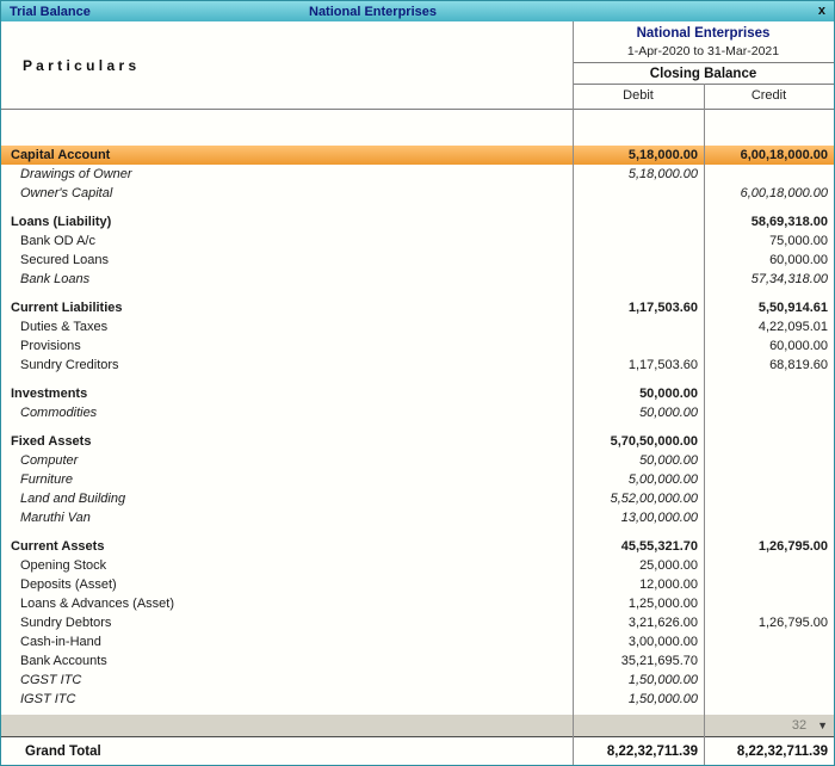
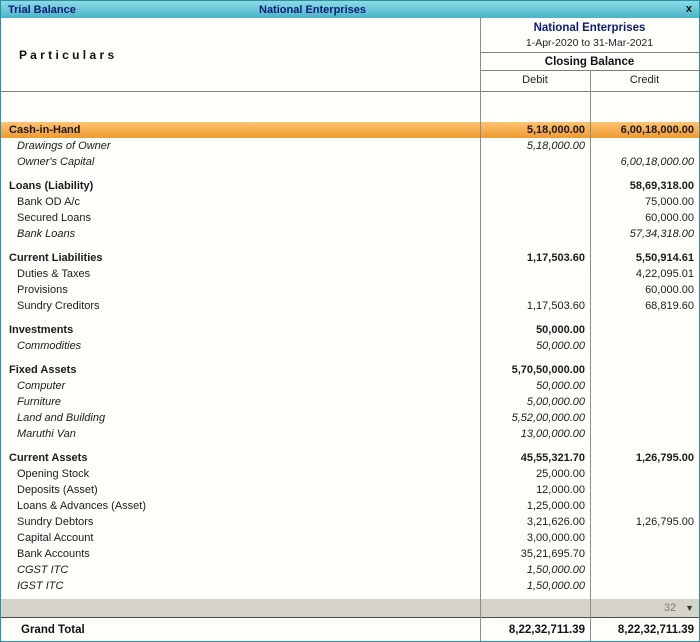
  Trial Balance
  National Enterprises
  x
  P a r t i c u l a r s
  National Enterprises
  1-Apr-2020 to 31-Mar-2021
  Closing Balance
  Debit
  Credit
- Capital Account
+ Cash-in-Hand
  5,18,000.00
  6,00,18,000.00
  Drawings of Owner
  5,18,000.00
  Owner's Capital
  6,00,18,000.00
  Loans (Liability)
  58,69,318.00
  Bank OD A/c
  75,000.00
  Secured Loans
  60,000.00
  Bank Loans
  57,34,318.00
  Current Liabilities
  1,17,503.60
  5,50,914.61
  Duties & Taxes
  4,22,095.01
  Provisions
  60,000.00
  Sundry Creditors
  1,17,503.60
  68,819.60
  Investments
  50,000.00
  Commodities
  50,000.00
  Fixed Assets
  5,70,50,000.00
  Computer
  50,000.00
  Furniture
  5,00,000.00
  Land and Building
  5,52,00,000.00
  Maruthi Van
  13,00,000.00
  Current Assets
  45,55,321.70
  1,26,795.00
  Opening Stock
  25,000.00
  Deposits (Asset)
  12,000.00
  Loans & Advances (Asset)
  1,25,000.00
  Sundry Debtors
  3,21,626.00
  1,26,795.00
- Cash-in-Hand
+ Capital Account
  3,00,000.00
  Bank Accounts
  35,21,695.70
  CGST ITC
  1,50,000.00
  IGST ITC
  1,50,000.00
  32
  ▼
  Grand Total
  8,22,32,711.39
  8,22,32,711.39
